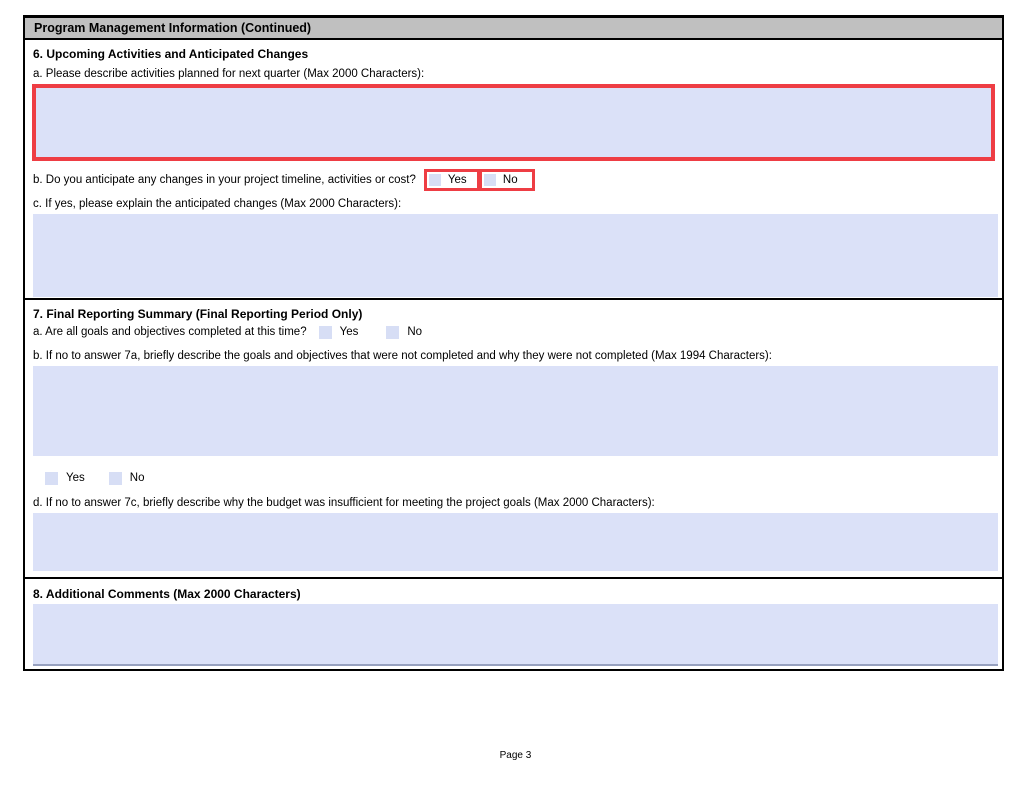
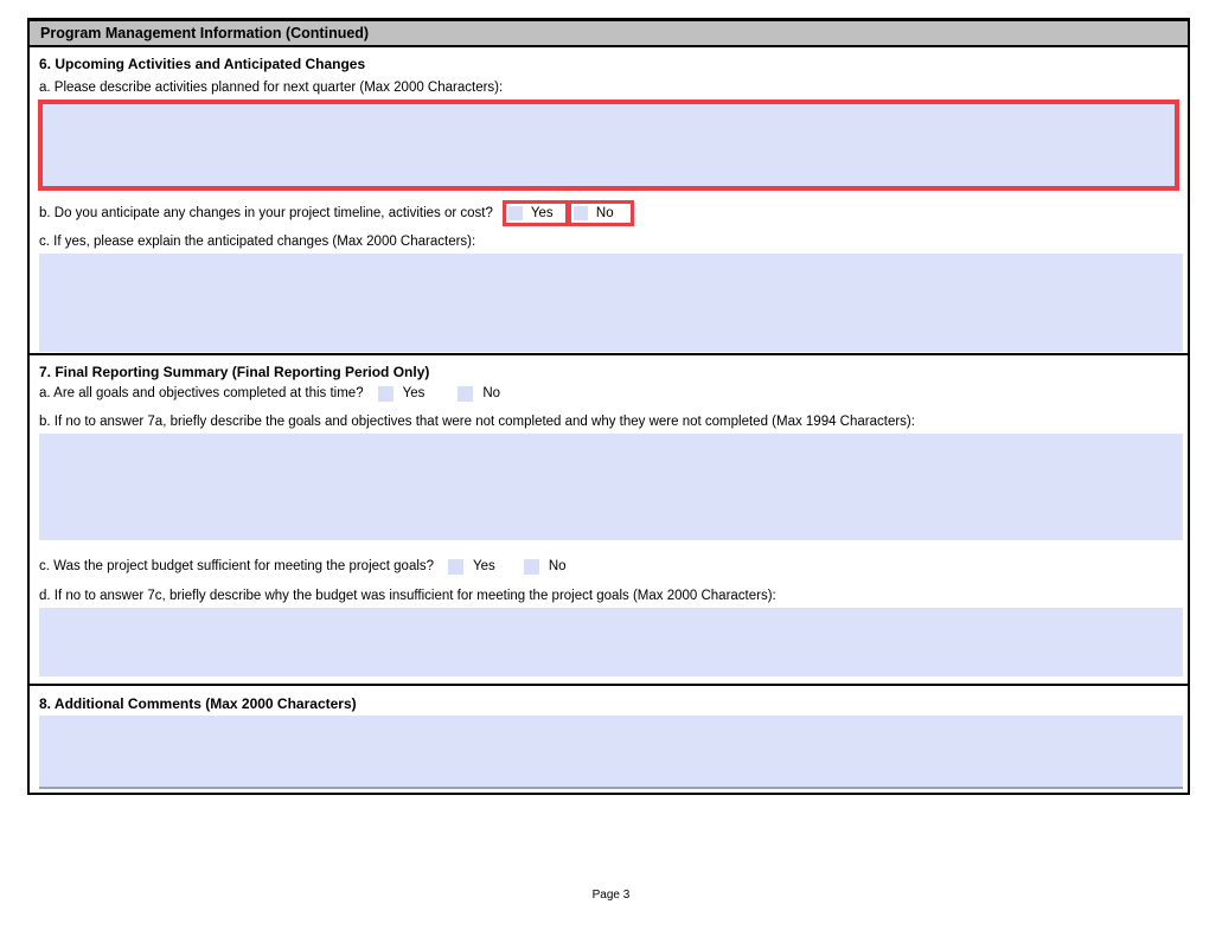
  Program Management Information (Continued)
  6. Upcoming Activities and Anticipated Changes
  a. Please describe activities planned for next quarter (Max 2000 Characters):
  b. Do you anticipate any changes in your project timeline, activities or cost?
  Yes
  No
  c. If yes, please explain the anticipated changes (Max 2000 Characters):
  7. Final Reporting Summary (Final Reporting Period Only)
  a. Are all goals and objectives completed at this time?
  Yes
  No
  b. If no to answer 7a, briefly describe the goals and objectives that were not completed and why they were not completed (Max 1994 Characters):
+ c. Was the project budget sufficient for meeting the project goals?
  Yes
  No
  d. If no to answer 7c, briefly describe why the budget was insufficient for meeting the project goals (Max 2000 Characters):
  8. Additional Comments (Max 2000 Characters)
  Page 3
